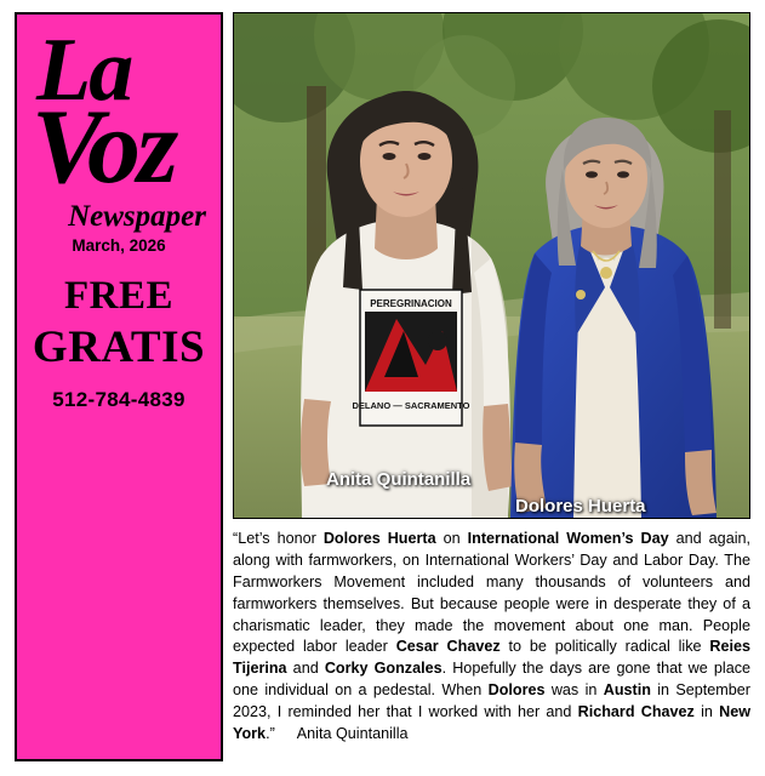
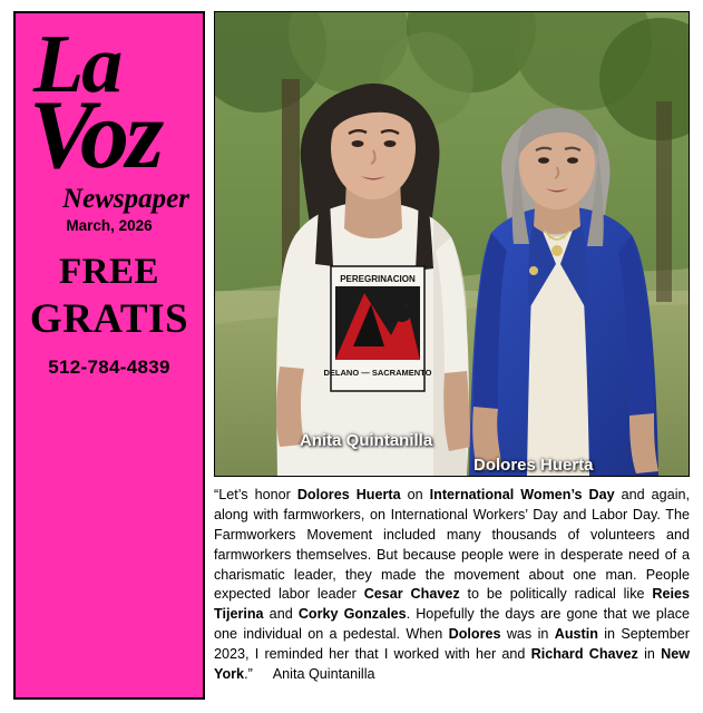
  La
  Voz
  Newspaper
  March, 2026
  FREE
  GRATIS
  512-784-4839
  PEREGRINACION
  DELANO — SACRAMENTO
  Anita Quintanilla
  Dolores Huerta
- “Let’s honor Dolores Huerta on International Women’s Day and again, along with farmworkers, on International Workers’ Day and Labor Day. The Farmworkers Movement included many thousands of volunteers and farmworkers themselves. But because people were in desperate they of a charismatic leader, they made the movement about one man. People expected labor leader Cesar Chavez to be politically radical like Reies Tijerina and Corky Gonzales. Hopefully the days are gone that we place one individual on a pedestal. When Dolores was in Austin in September 2023, I reminded her that I worked with her and Richard Chavez in New York.” Anita Quintanilla
+ “Let’s honor Dolores Huerta on International Women’s Day and again, along with farmworkers, on International Workers’ Day and Labor Day. The Farmworkers Movement included many thousands of volunteers and farmworkers themselves. But because people were in desperate need of a charismatic leader, they made the movement about one man. People expected labor leader Cesar Chavez to be politically radical like Reies Tijerina and Corky Gonzales. Hopefully the days are gone that we place one individual on a pedestal. When Dolores was in Austin in September 2023, I reminded her that I worked with her and Richard Chavez in New York.” Anita Quintanilla
